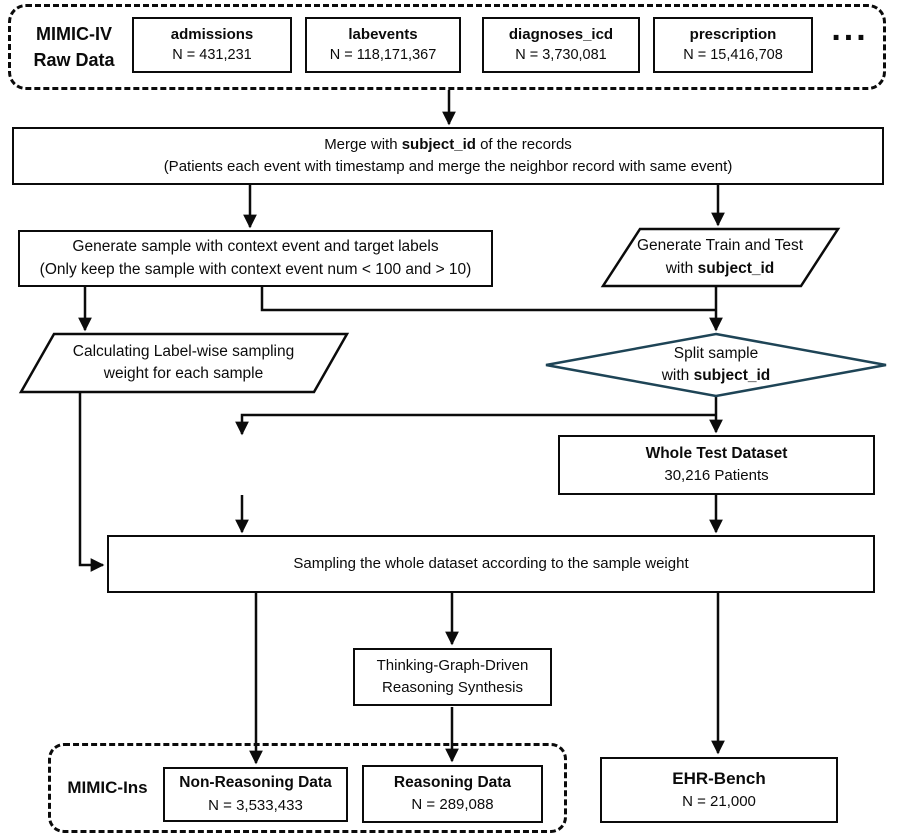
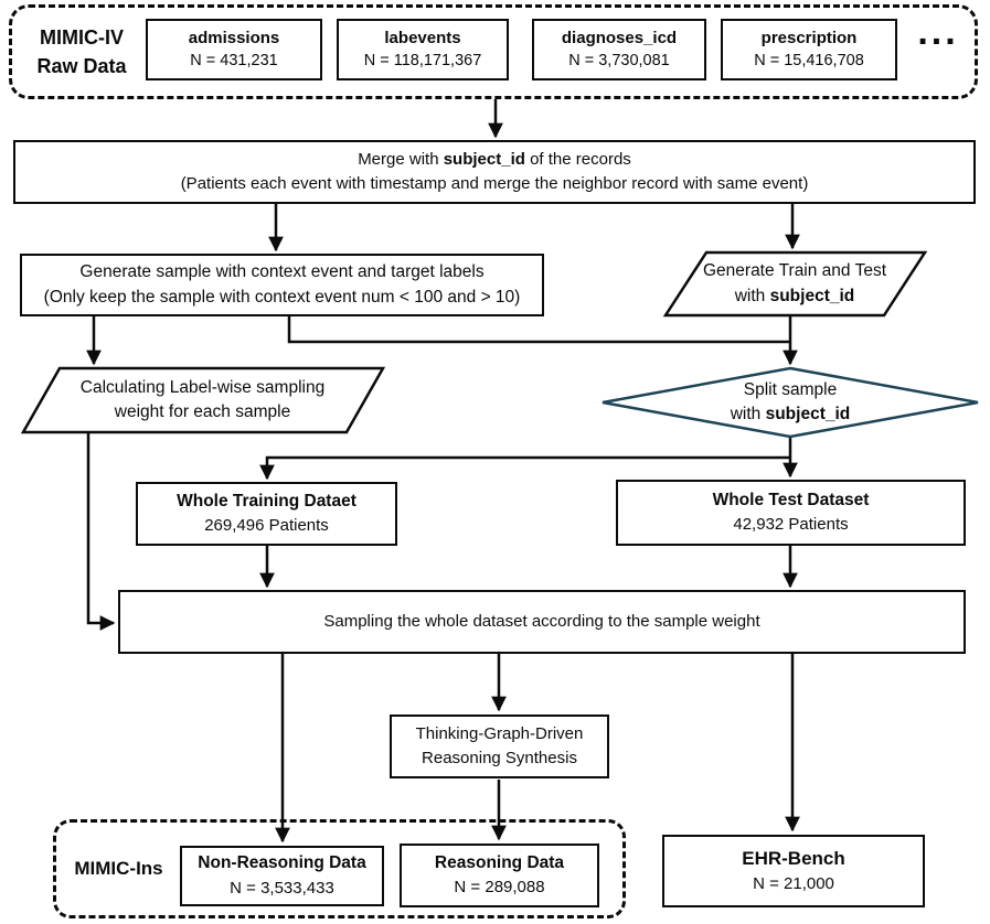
  MIMIC-IV
  Raw Data
  admissions
  N = 431,231
  labevents
  N = 118,171,367
  diagnoses_icd
  N = 3,730,081
  prescription
  N = 15,416,708
  ...
  Merge with subject_id of the records
  (Patients each event with timestamp and merge the neighbor record with same event)
  Generate sample with context event and target labels
  (Only keep the sample with context event num < 100 and > 10)
  Generate Train and Test
  with subject_id
  Calculating Label-wise sampling
  weight for each sample
  Split sample
  with subject_id
+ Whole Training Dataet
+ 269,496 Patients
  Whole Test Dataset
- 30,216 Patients
+ 42,932 Patients
  Sampling the whole dataset according to the sample weight
  Thinking-Graph-Driven
  Reasoning Synthesis
  MIMIC-Ins
  Non-Reasoning Data
  N = 3,533,433
  Reasoning Data
  N = 289,088
  EHR-Bench
  N = 21,000
